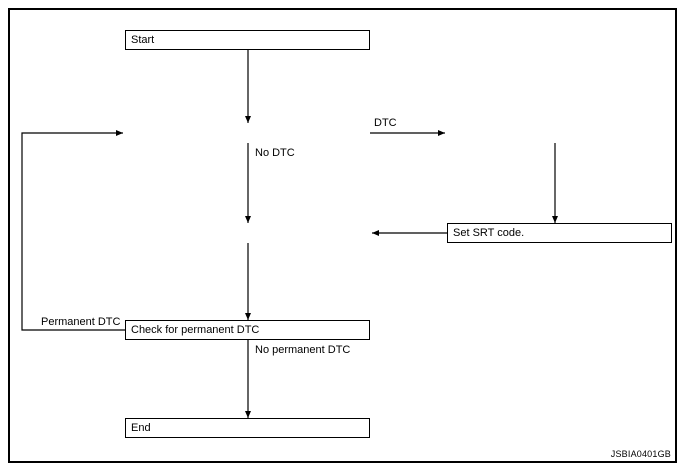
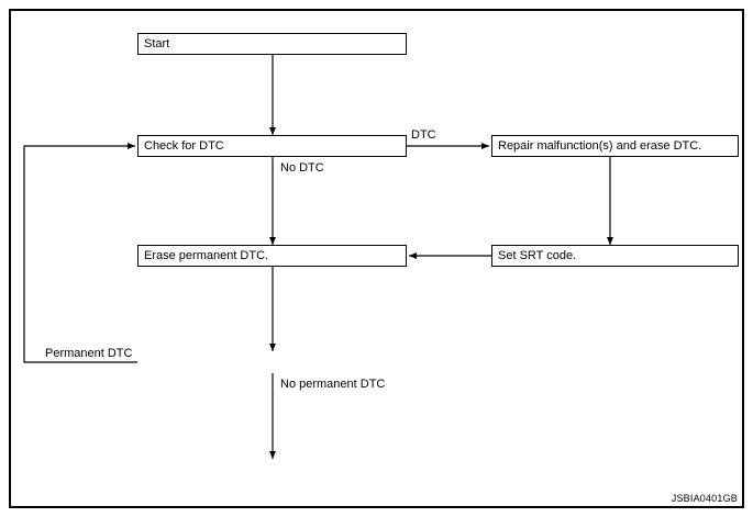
  Start
+ Check for DTC
+ Repair malfunction(s) and erase DTC.
+ Erase permanent DTC.
  Set SRT code.
- Check for permanent DTC
- End
  DTC
  No DTC
  Permanent DTC
  No permanent DTC
  JSBIA0401GB
